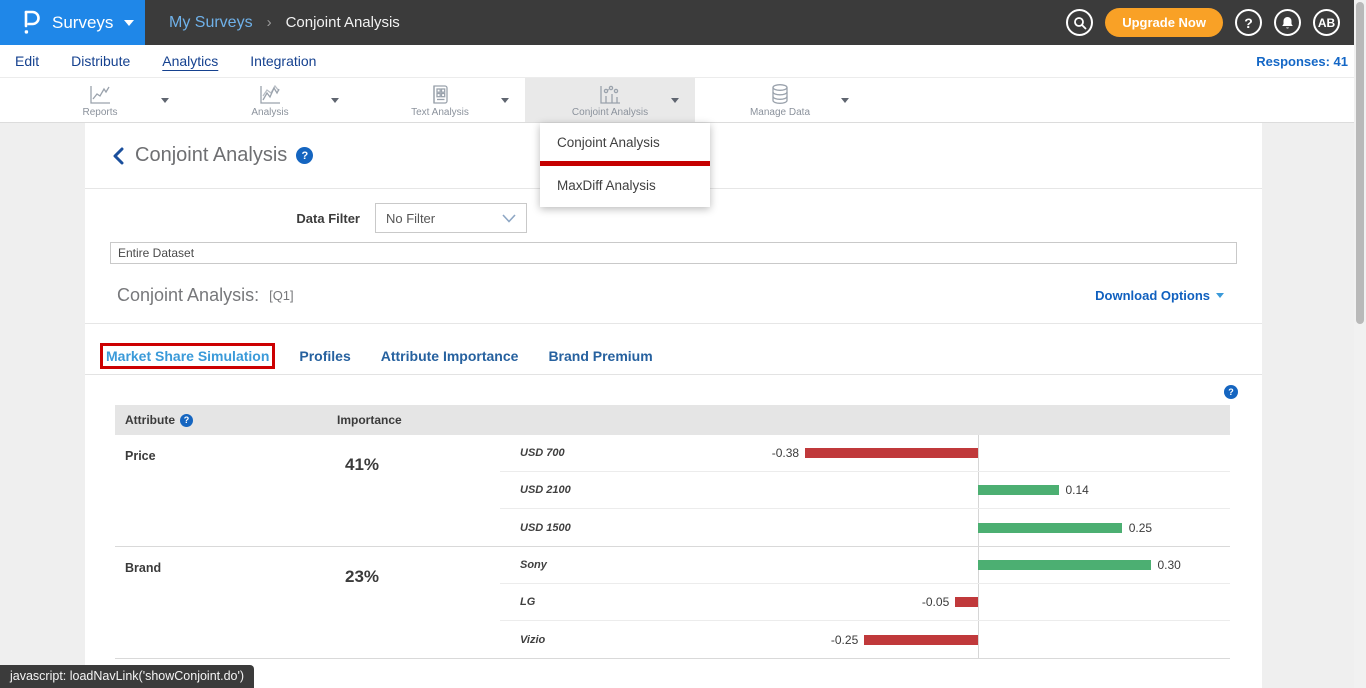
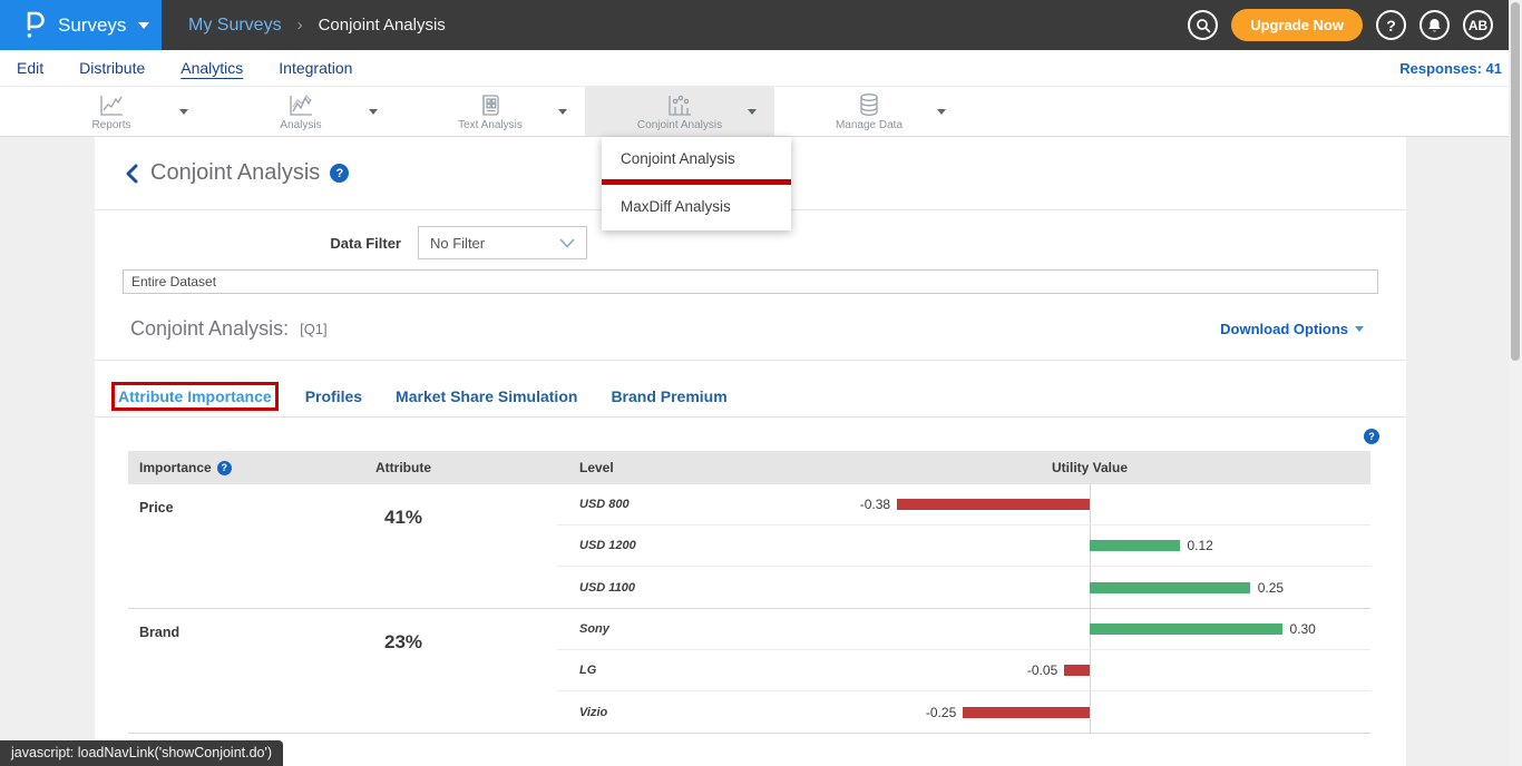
  Surveys
  My Surveys
  ›
  Conjoint Analysis
  Upgrade Now
  ?
  AB
  Edit
  Distribute
  Analytics
  Integration
  Responses: 41
  Reports
  Analysis
  Text Analysis
  Conjoint Analysis
  Manage Data
  Conjoint Analysis
  MaxDiff Analysis
  Conjoint Analysis
  ?
  Data Filter
  No Filter
  Entire Dataset
  Conjoint Analysis:
  [Q1]
  Download Options
- Market Share Simulation
+ Attribute Importance
  Profiles
- Attribute Importance
+ Market Share Simulation
  Brand Premium
  ?
- Attribute
+ Importance
  ?
- Importance
+ Attribute
+ Level
+ Utility Value
  Price
  41%
- USD 700
+ USD 800
  -0.38
- USD 2100
+ USD 1200
- 0.14
+ 0.12
- USD 1500
+ USD 1100
  0.25
  Brand
  23%
  Sony
  0.30
  LG
  -0.05
  Vizio
  -0.25
  javascript: loadNavLink('showConjoint.do')
